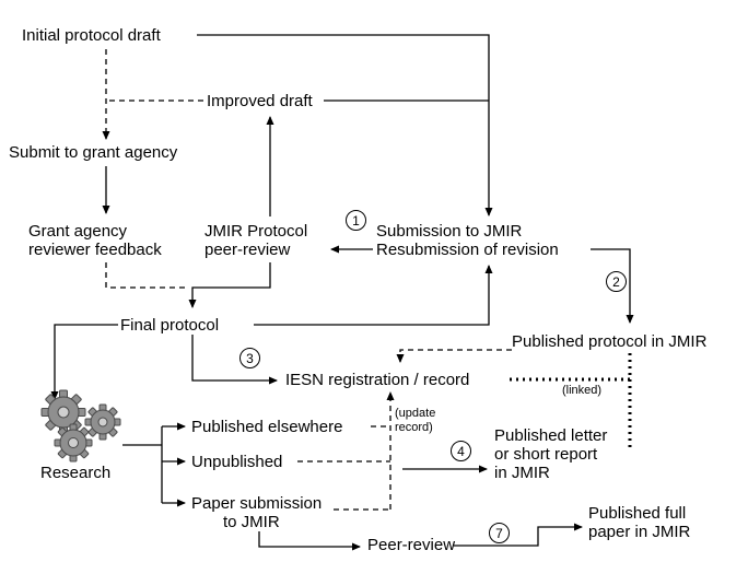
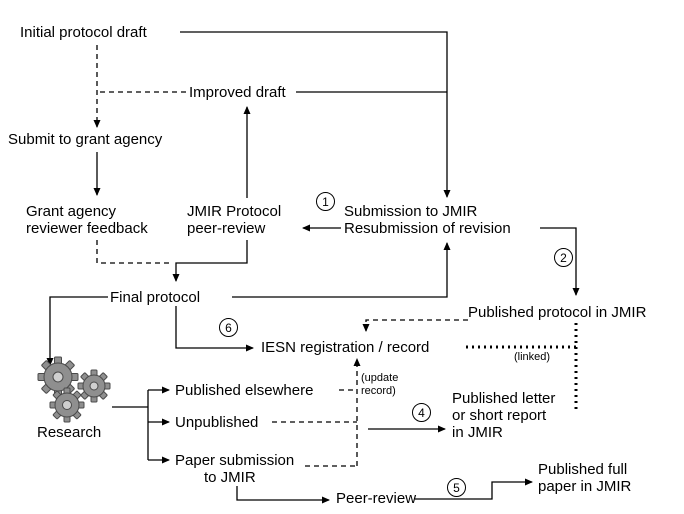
  Initial protocol draft
  Improved draft
  Submit to grant agency
  Grant agency
  reviewer feedback
  JMIR Protocol
  peer-review
  Submission to JMIR
  Resubmission of revision
  Final protocol
  Published protocol in JMIR
  IESN registration / record
  (linked)
  Published elsewhere
  (update
  record)
  Unpublished
  Published letter
  or short report
  in JMIR
  Research
  Paper submission
  to JMIR
  Peer-review
  Published full
  paper in JMIR
  1
  2
- 3
+ 6
  4
- 7
+ 5
